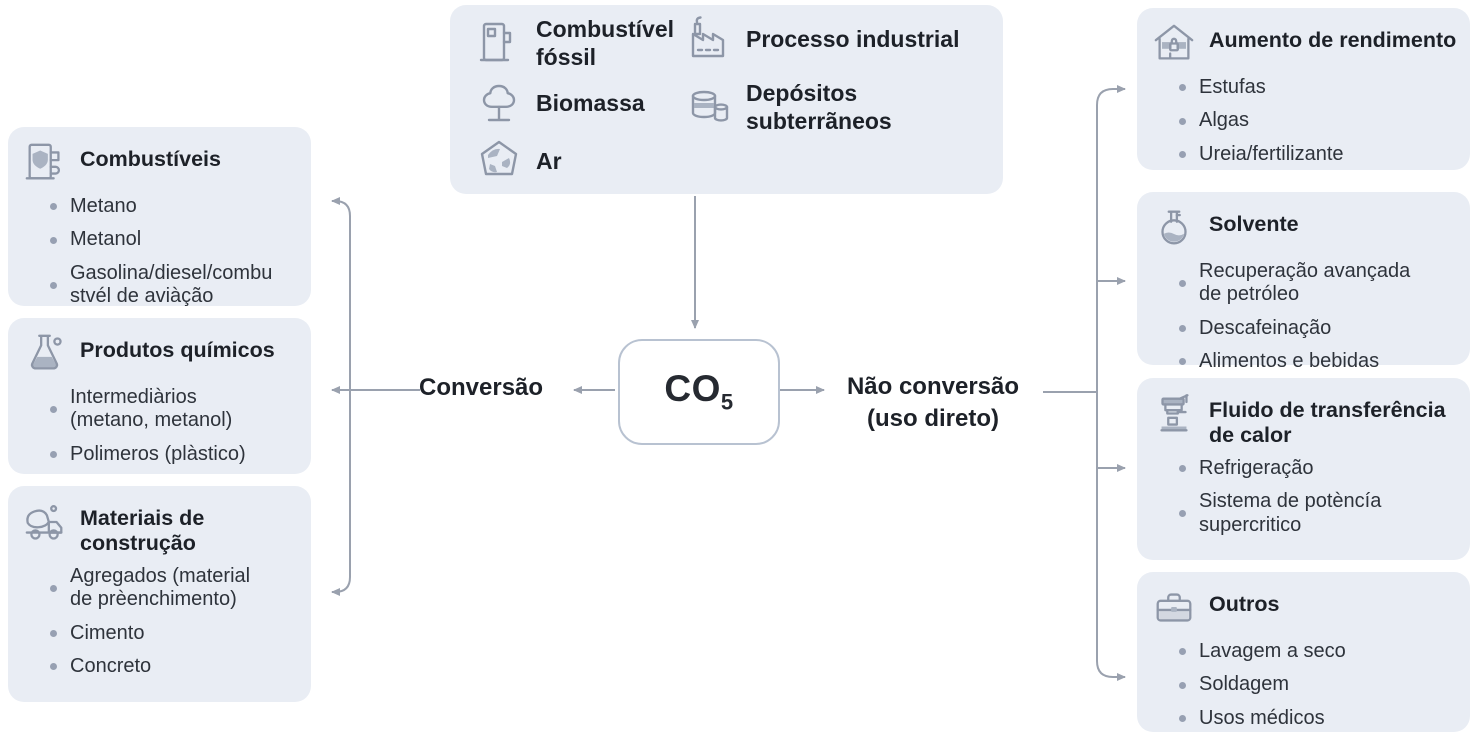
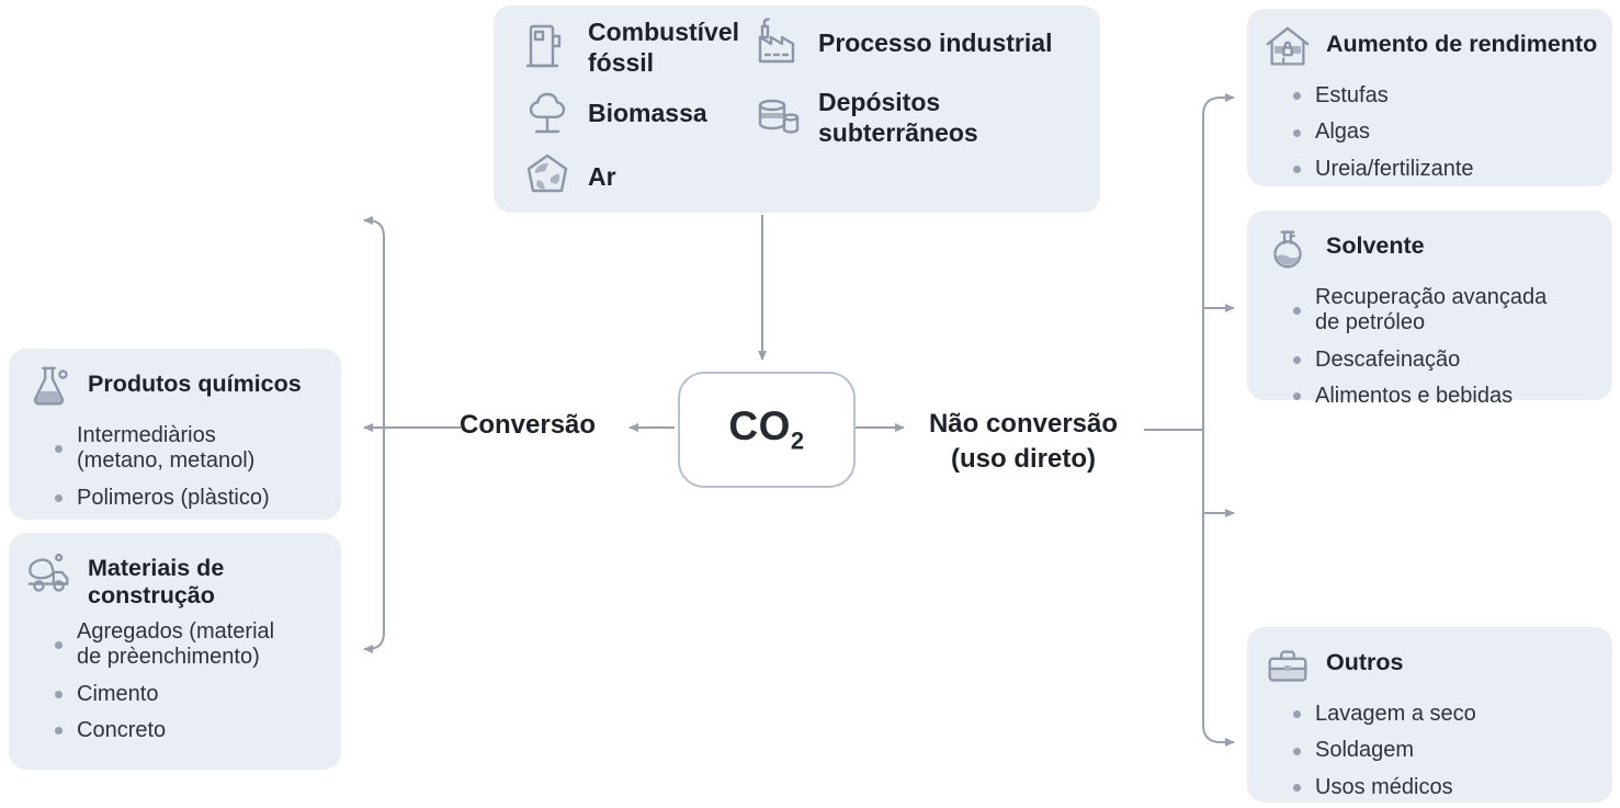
  Combustível
  fóssil
  Biomassa
  Ar
  Processo industrial
  Depósitos
  subterrãneos
- CO5
+ CO2
  Conversão
  Não conversão
  (uso direto)
- Combustíveis
- Metano
- Metanol
- Gasolina/diesel/combu
- stvél de aviàção
  Produtos químicos
  Intermediàrios
  (metano, metanol)
  Polimeros (plàstico)
  Materiais de
  construção
  Agregados (material
  de prèenchimento)
  Cimento
  Concreto
  Aumento de rendimento
  Estufas
  Algas
  Ureia/fertilizante
  Solvente
  Recuperação avançada
  de petróleo
  Descafeinação
  Alimentos e bebidas
- Fluido de transferência
- de calor
- Refrigeração
- Sistema de potèncía
- supercritico
  Outros
  Lavagem a seco
  Soldagem
  Usos médicos
